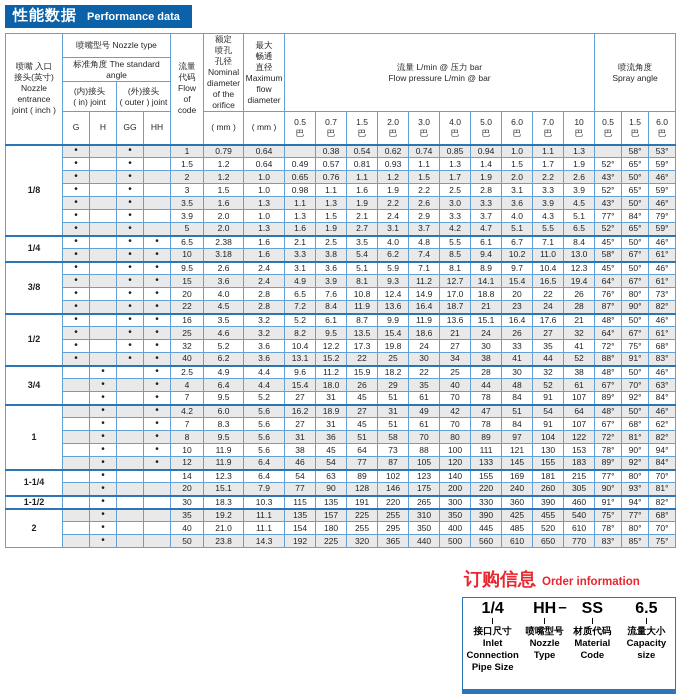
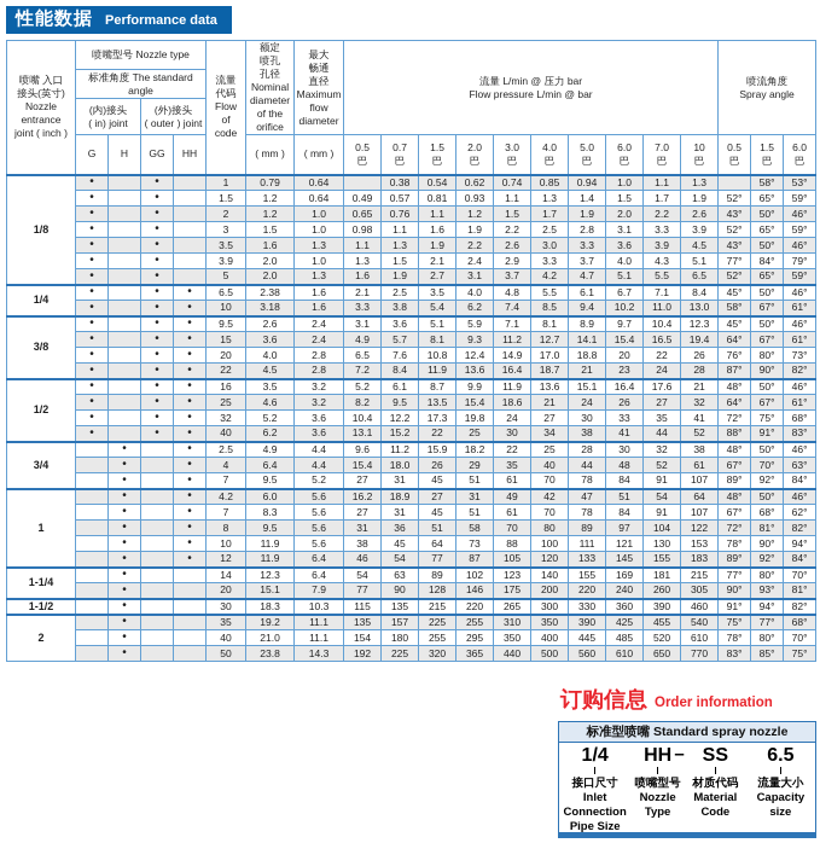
  性能数据
  Performance data
  喷嘴 入口 接头(英寸) Nozzle entrance joint ( inch )	喷嘴型号 Nozzle type	流量 代码 Flow of code	额定 喷孔 孔径 Nominal diameter of the orifice	最大 畅通 直径 Maximum flow diameter	流量 L/min @ 压力 bar Flow pressure L/min @ bar	喷流角度 Spray angle
  标准角度 The standard angle
  (内)接头 ( in) joint	(外)接头 ( outer ) joint
  G	H	GG	HH	( mm )	( mm )	0.5 巴	0.7 巴	1.5 巴	2.0 巴	3.0 巴	4.0 巴	5.0 巴	6.0 巴	7.0 巴	10 巴	0.5 巴	1.5 巴	6.0 巴
  1/8	•		•		1	0.79	0.64		0.38	0.54	0.62	0.74	0.85	0.94	1.0	1.1	1.3		58°	53°
  •		•		1.5	1.2	0.64	0.49	0.57	0.81	0.93	1.1	1.3	1.4	1.5	1.7	1.9	52°	65°	59°
  •		•		2	1.2	1.0	0.65	0.76	1.1	1.2	1.5	1.7	1.9	2.0	2.2	2.6	43°	50°	46°
  •		•		3	1.5	1.0	0.98	1.1	1.6	1.9	2.2	2.5	2.8	3.1	3.3	3.9	52°	65°	59°
  •		•		3.5	1.6	1.3	1.1	1.3	1.9	2.2	2.6	3.0	3.3	3.6	3.9	4.5	43°	50°	46°
  •		•		3.9	2.0	1.0	1.3	1.5	2.1	2.4	2.9	3.3	3.7	4.0	4.3	5.1	77°	84°	79°
  •		•		5	2.0	1.3	1.6	1.9	2.7	3.1	3.7	4.2	4.7	5.1	5.5	6.5	52°	65°	59°
  1/4	•		•	•	6.5	2.38	1.6	2.1	2.5	3.5	4.0	4.8	5.5	6.1	6.7	7.1	8.4	45°	50°	46°
  •		•	•	10	3.18	1.6	3.3	3.8	5.4	6.2	7.4	8.5	9.4	10.2	11.0	13.0	58°	67°	61°
  3/8	•		•	•	9.5	2.6	2.4	3.1	3.6	5.1	5.9	7.1	8.1	8.9	9.7	10.4	12.3	45°	50°	46°
- •		•	•	15	3.6	2.4	4.9	3.9	8.1	9.3	11.2	12.7	14.1	15.4	16.5	19.4	64°	67°	61°
+ •		•	•	15	3.6	2.4	4.9	5.7	8.1	9.3	11.2	12.7	14.1	15.4	16.5	19.4	64°	67°	61°
  •		•	•	20	4.0	2.8	6.5	7.6	10.8	12.4	14.9	17.0	18.8	20	22	26	76°	80°	73°
  •		•	•	22	4.5	2.8	7.2	8.4	11.9	13.6	16.4	18.7	21	23	24	28	87°	90°	82°
  1/2	•		•	•	16	3.5	3.2	5.2	6.1	8.7	9.9	11.9	13.6	15.1	16.4	17.6	21	48°	50°	46°
  •		•	•	25	4.6	3.2	8.2	9.5	13.5	15.4	18.6	21	24	26	27	32	64°	67°	61°
  •		•	•	32	5.2	3.6	10.4	12.2	17.3	19.8	24	27	30	33	35	41	72°	75°	68°
  •		•	•	40	6.2	3.6	13.1	15.2	22	25	30	34	38	41	44	52	88°	91°	83°
  3/4		•		•	2.5	4.9	4.4	9.6	11.2	15.9	18.2	22	25	28	30	32	38	48°	50°	46°
  	•		•	4	6.4	4.4	15.4	18.0	26	29	35	40	44	48	52	61	67°	70°	63°
  	•		•	7	9.5	5.2	27	31	45	51	61	70	78	84	91	107	89°	92°	84°
  1		•		•	4.2	6.0	5.6	16.2	18.9	27	31	49	42	47	51	54	64	48°	50°	46°
  	•		•	7	8.3	5.6	27	31	45	51	61	70	78	84	91	107	67°	68°	62°
  	•		•	8	9.5	5.6	31	36	51	58	70	80	89	97	104	122	72°	81°	82°
  	•		•	10	11.9	5.6	38	45	64	73	88	100	111	121	130	153	78°	90°	94°
  	•		•	12	11.9	6.4	46	54	77	87	105	120	133	145	155	183	89°	92°	84°
  1-1/4		•			14	12.3	6.4	54	63	89	102	123	140	155	169	181	215	77°	80°	70°
  	•			20	15.1	7.9	77	90	128	146	175	200	220	240	260	305	90°	93°	81°
- 1-1/2		•			30	18.3	10.3	115	135	191	220	265	300	330	360	390	460	91°	94°	82°
+ 1-1/2		•			30	18.3	10.3	115	135	215	220	265	300	330	360	390	460	91°	94°	82°
  2		•			35	19.2	11.1	135	157	225	255	310	350	390	425	455	540	75°	77°	68°
  	•			40	21.0	11.1	154	180	255	295	350	400	445	485	520	610	78°	80°	70°
  	•			50	23.8	14.3	192	225	320	365	440	500	560	610	650	770	83°	85°	75°
  订购信息
  Order information
+ 标准型喷嘴 Standard spray nozzle
  1/4
  接口尺寸
  Inlet
  Connection
  Pipe Size
  HH
  喷嘴型号
  Nozzle
  Type
  SS
  材质代码
  Material
  Code
  6.5
  流量大小
  Capacity size
  –
